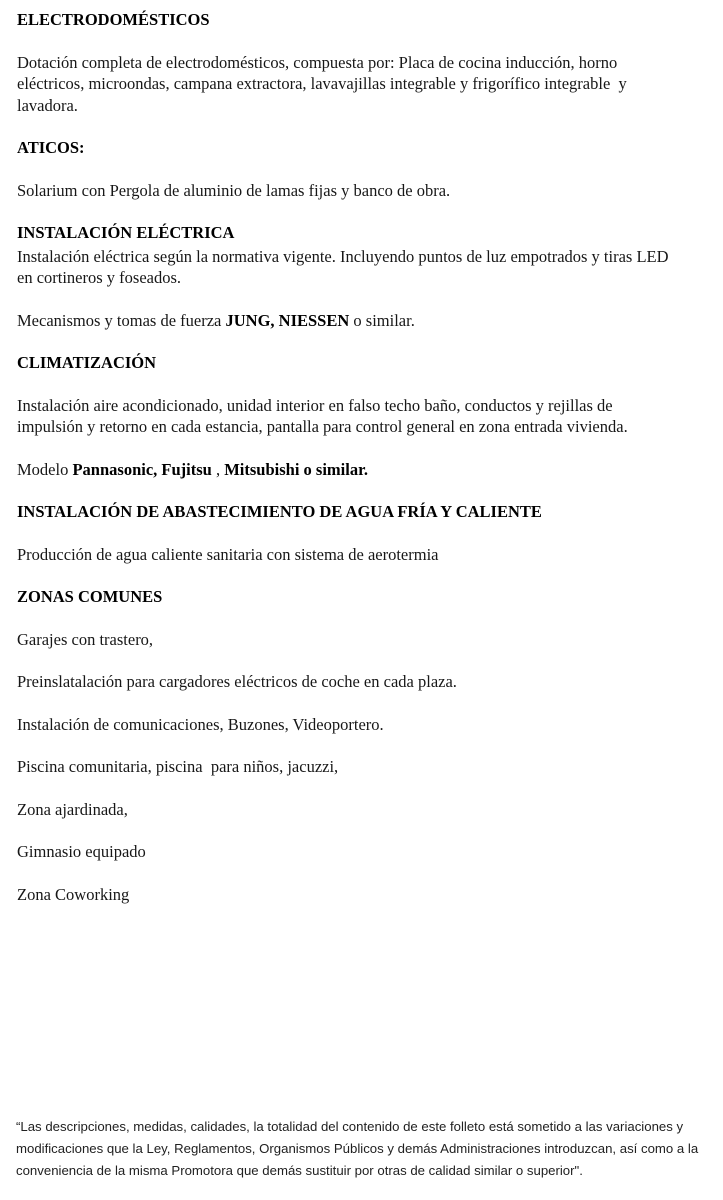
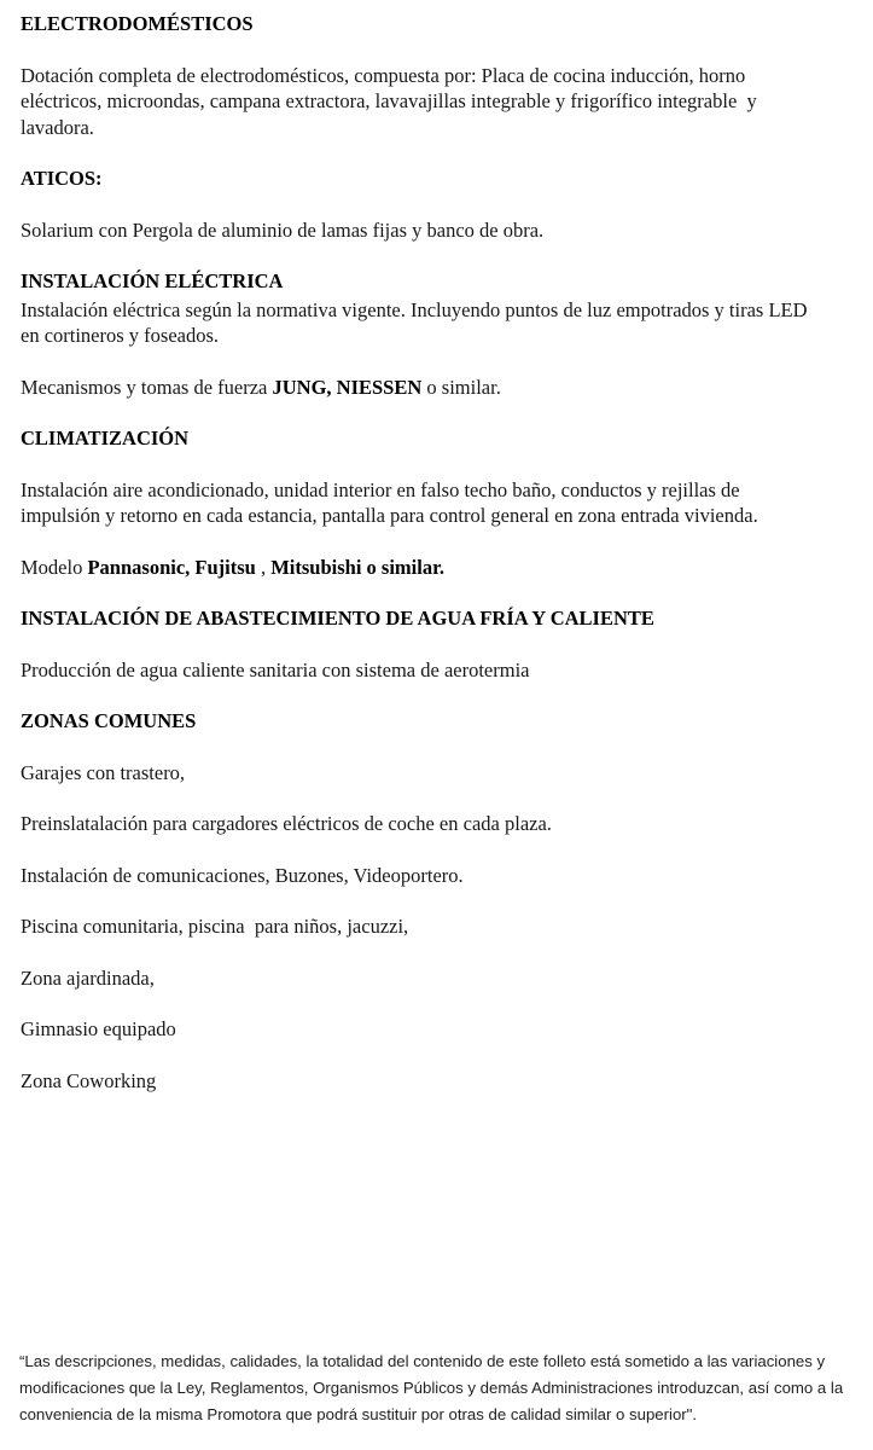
  ELECTRODOMÉSTICOS
  Dotación completa de electrodomésticos, compuesta por: Placa de cocina inducción, horno eléctricos, microondas, campana extractora, lavavajillas integrable y frigorífico integrable y lavadora.
  ATICOS:
  Solarium con Pergola de aluminio de lamas fijas y banco de obra.
  INSTALACIÓN ELÉCTRICA
  Instalación eléctrica según la normativa vigente. Incluyendo puntos de luz empotrados y tiras LED en cortineros y foseados.
  Mecanismos y tomas de fuerza JUNG, NIESSEN o similar.
  CLIMATIZACIÓN
  Instalación aire acondicionado, unidad interior en falso techo baño, conductos y rejillas de impulsión y retorno en cada estancia, pantalla para control general en zona entrada vivienda.
  Modelo Pannasonic, Fujitsu , Mitsubishi o similar.
  INSTALACIÓN DE ABASTECIMIENTO DE AGUA FRÍA Y CALIENTE
  Producción de agua caliente sanitaria con sistema de aerotermia
  ZONAS COMUNES
  Garajes con trastero,
  Preinslatalación para cargadores eléctricos de coche en cada plaza.
  Instalación de comunicaciones, Buzones, Videoportero.
  Piscina comunitaria, piscina para niños, jacuzzi,
  Zona ajardinada,
  Gimnasio equipado
  Zona Coworking
- “Las descripciones, medidas, calidades, la totalidad del contenido de este folleto está sometido a las variaciones y modificaciones que la Ley, Reglamentos, Organismos Públicos y demás Administraciones introduzcan, así como a la conveniencia de la misma Promotora que demás sustituir por otras de calidad similar o superior".
+ “Las descripciones, medidas, calidades, la totalidad del contenido de este folleto está sometido a las variaciones y modificaciones que la Ley, Reglamentos, Organismos Públicos y demás Administraciones introduzcan, así como a la conveniencia de la misma Promotora que podrá sustituir por otras de calidad similar o superior".
